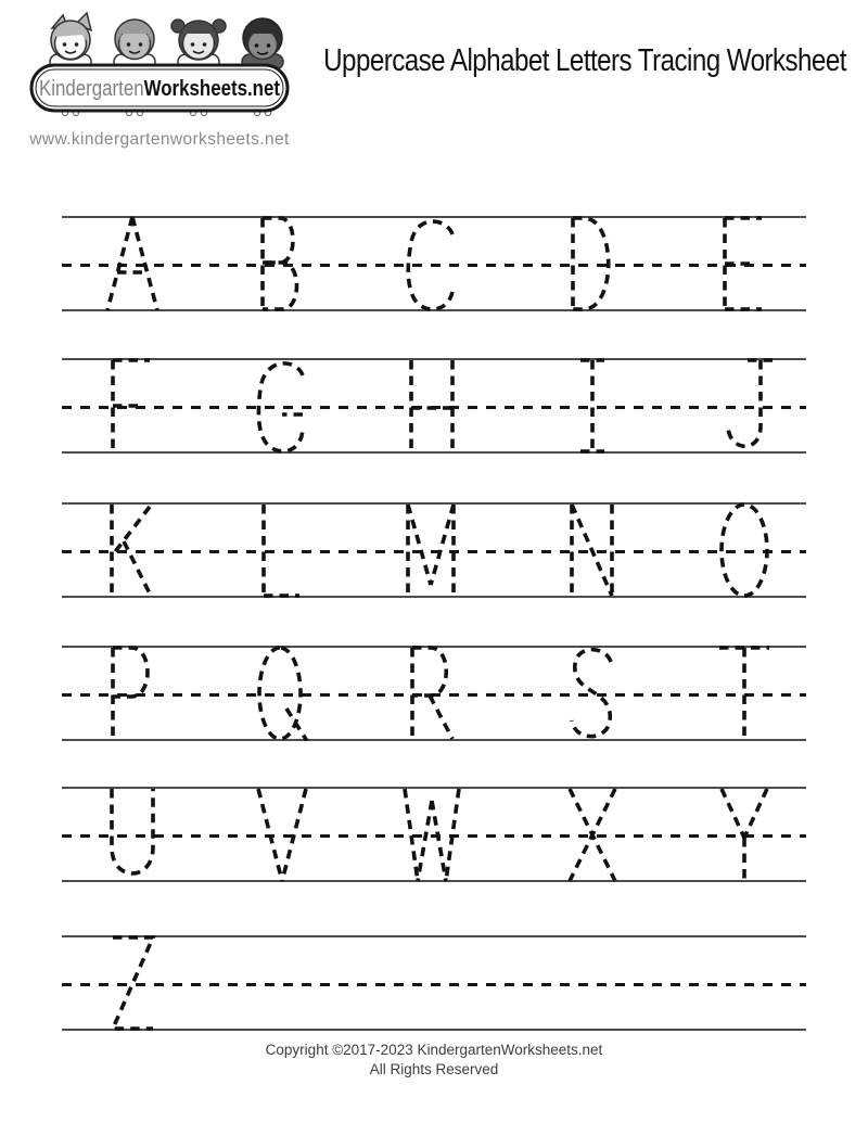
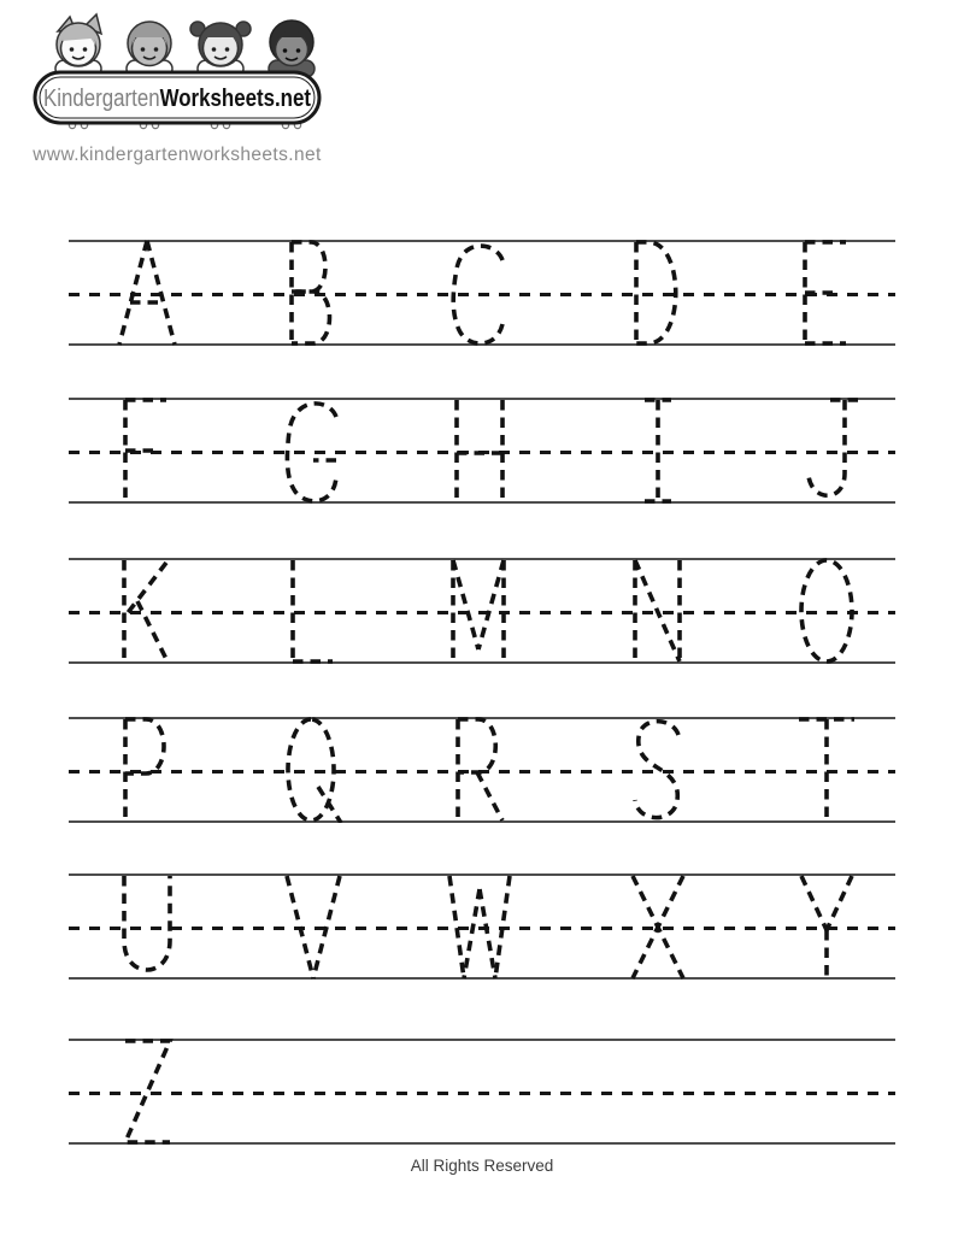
  KindergartenWorksheets.net
  www.kindergartenworksheets.net
- Uppercase Alphabet Letters Tracing Worksheet
- Copyright ©2017-2023 KindergartenWorksheets.net
  All Rights Reserved
